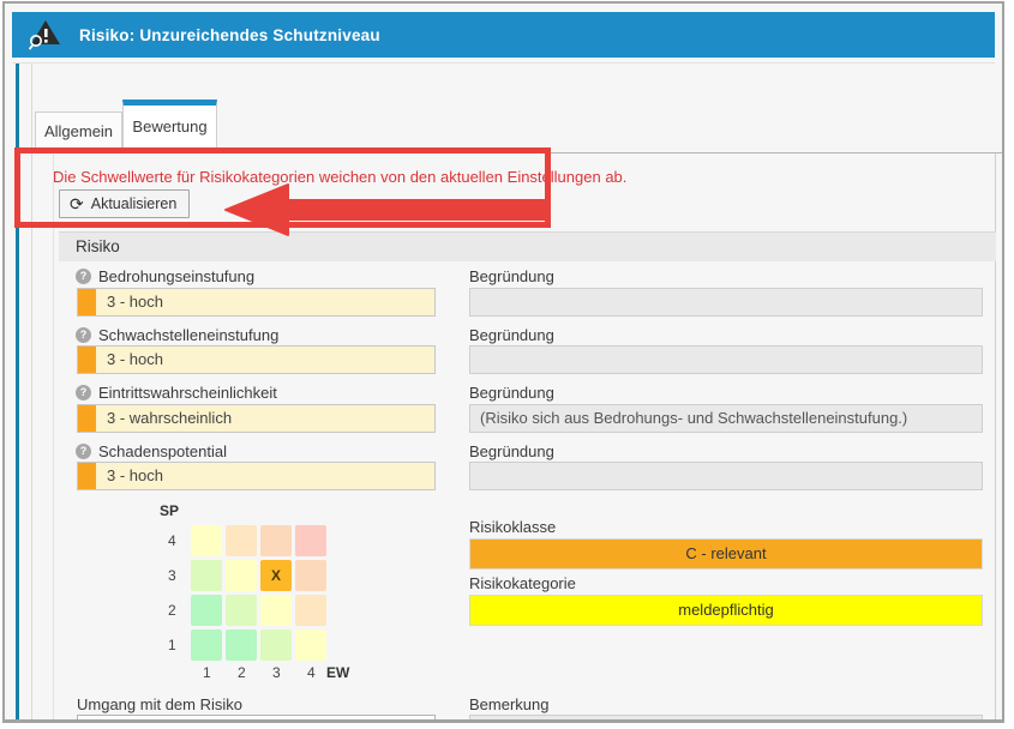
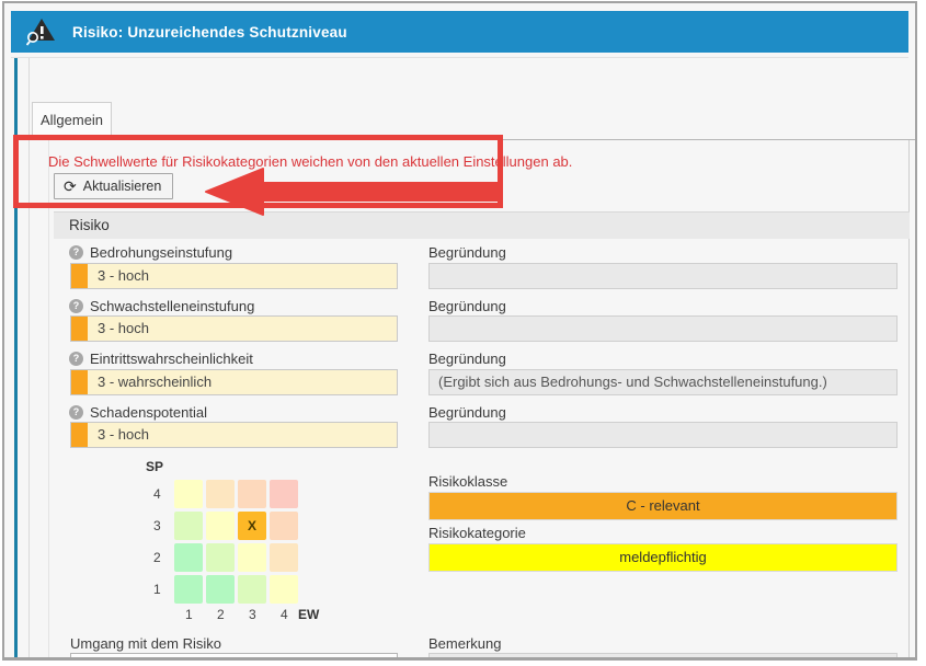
  Risiko: Unzureichendes Schutzniveau
  Allgemein
- Bewertung
  Die Schwellwerte für Risikokategorien weichen von den aktuellen Einstellungen ab.
  ⟳
  Aktualisieren
  Risiko
  ?
  Bedrohungseinstufung
  3 - hoch
  ?
  Schwachstelleneinstufung
  3 - hoch
  ?
  Eintrittswahrscheinlichkeit
  3 - wahrscheinlich
  ?
  Schadenspotential
  3 - hoch
  Begründung
  Begründung
  Begründung
- (Risiko sich aus Bedrohungs- und Schwachstelleneinstufung.)
+ (Ergibt sich aus Bedrohungs- und Schwachstelleneinstufung.)
  Begründung
  SP
  EW
  Risikoklasse
  C - relevant
  Risikokategorie
  meldepflichtig
  Umgang mit dem Risiko
  Bemerkung
  4
  3
  X
  2
  1
  1
  2
  3
  4
